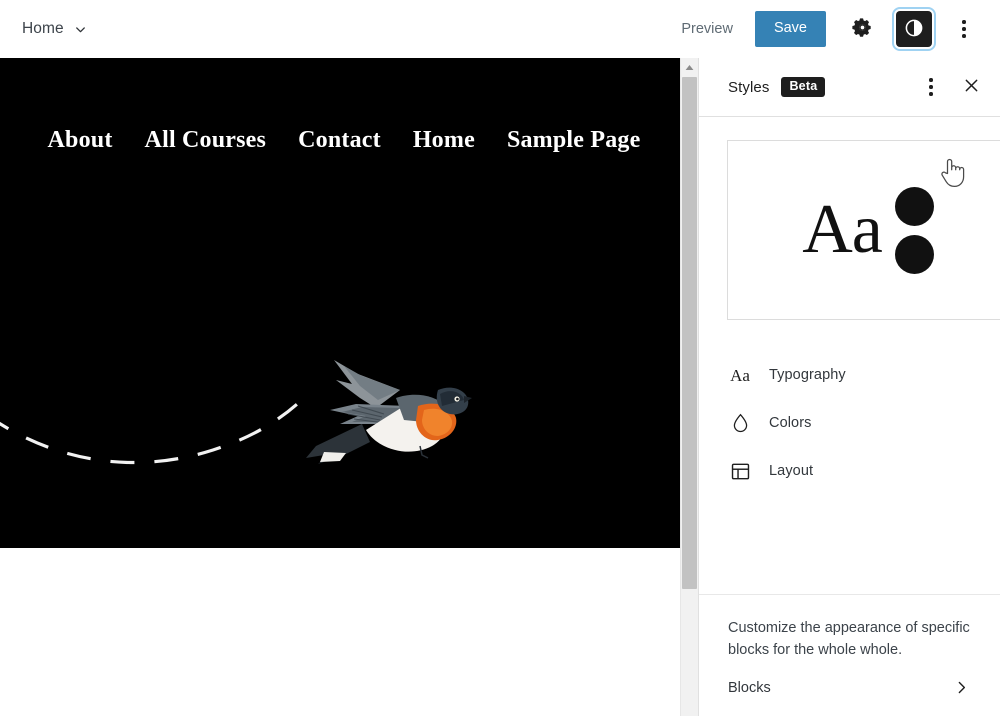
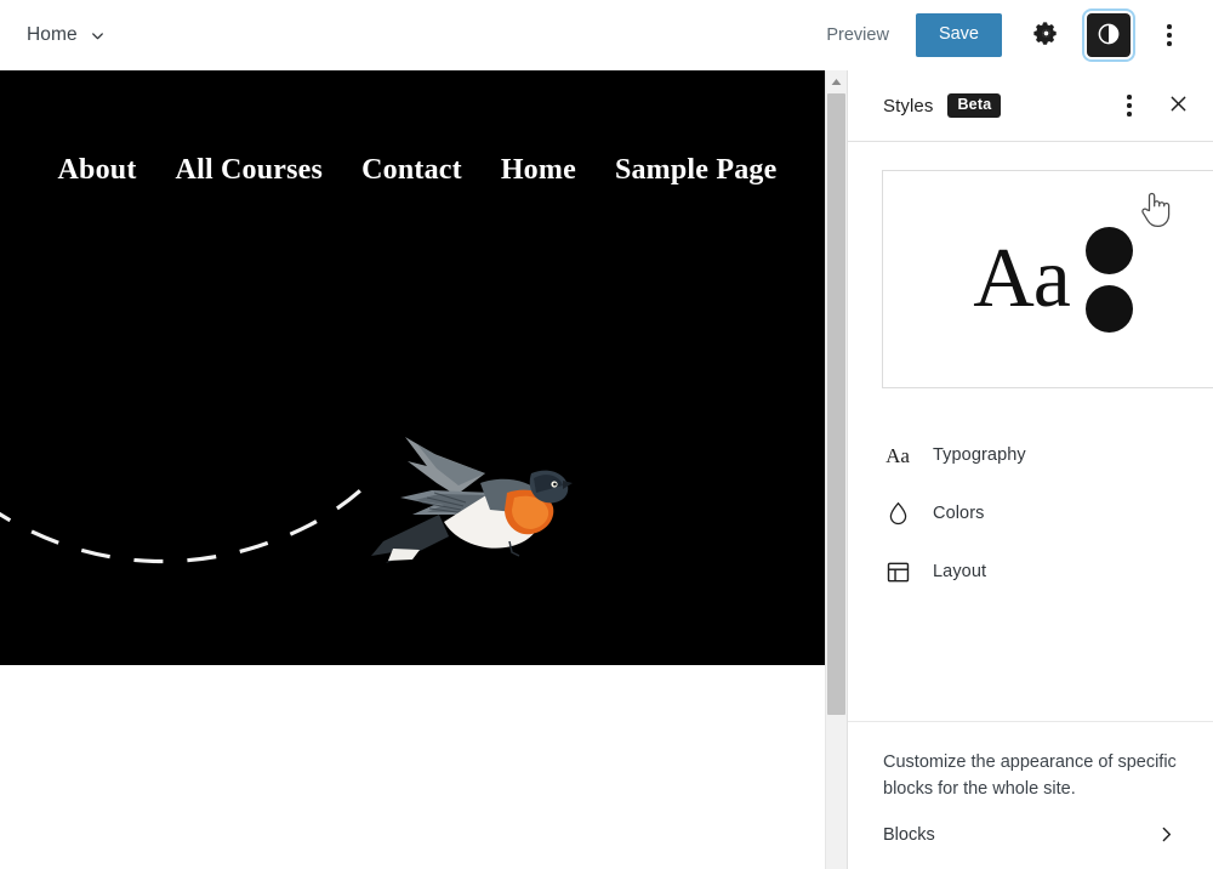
  Home
  Preview
  Save
  About
  All Courses
  Contact
  Home
  Sample Page
  Styles
  Beta
  Aa
  Aa
  Typography
  Colors
  Layout
- Customize the appearance of specific blocks for the whole whole.
+ Customize the appearance of specific blocks for the whole site.
  Blocks
